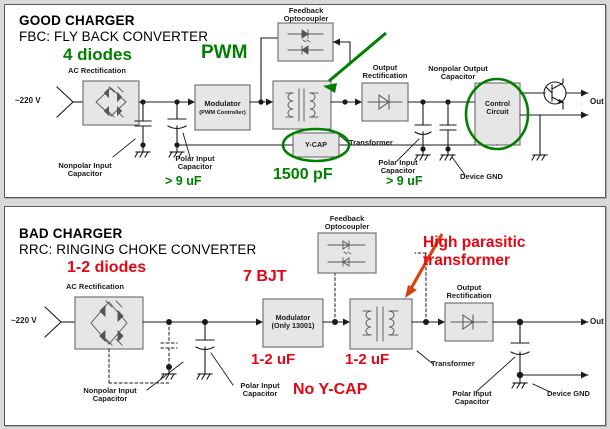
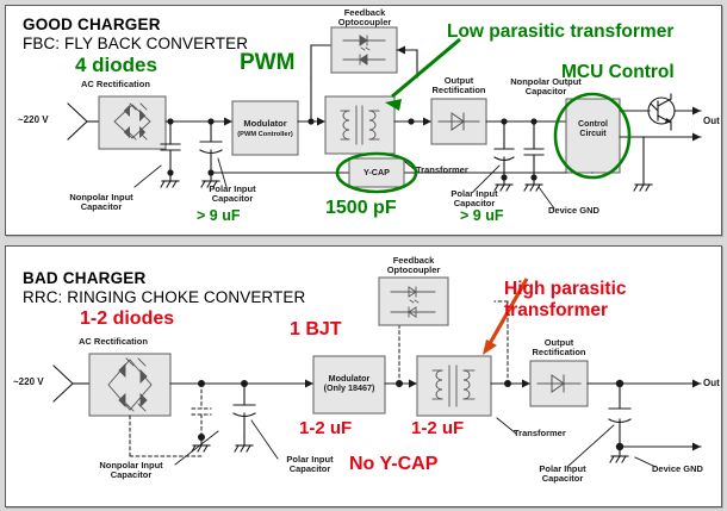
  GOOD CHARGER
  FBC: FLY BACK CONVERTER
  4 diodes
  PWM
+ Low parasitic transformer
+ MCU Control
  1500 pF
  > 9 uF
  > 9 uF
  ~220 V
  AC Rectification
  Nonpolar Input
  Capacitor
  Polar Input
  Capacitor
  Modulator
  Feedback
  Optocoupler
  Transformer
  Y-CAP
  Output
  Rectification
  Nonpolar Output
  Capacitor
  Polar Input
  Capacitor
  Device GND
  Out
  BAD CHARGER
  RRC: RINGING CHOKE CONVERTER
  1-2 diodes
- 7 BJT
+ 1 BJT
  High parasitic
  transformer
  1-2 uF
  1-2 uF
  No Y-CAP
  ~220 V
  AC Rectification
  Nonpolar Input
  Capacitor
  Polar Input
  Capacitor
  Modulator
- (Only 13001)
+ (Only 18467)
  Feedback
  Optocoupler
  Transformer
  Output
  Rectification
  Polar Input
  Capacitor
  Device GND
  Out
